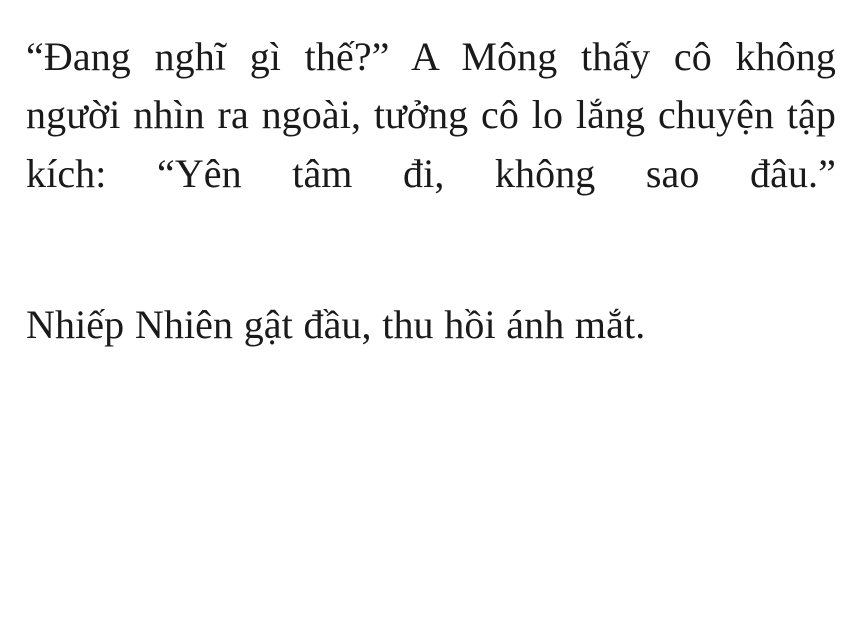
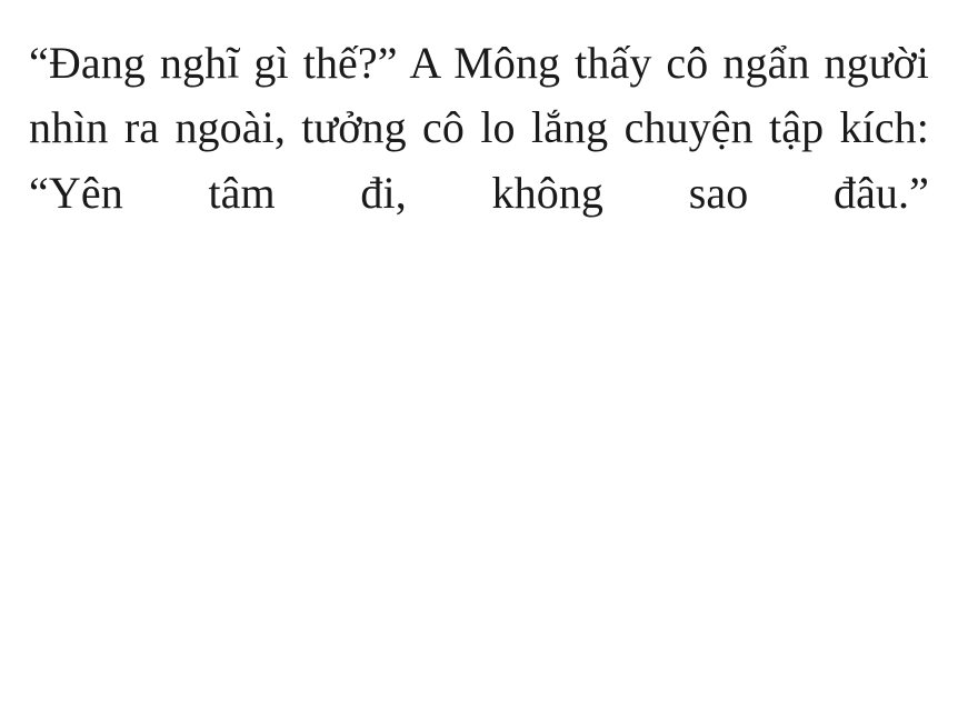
- “Đang nghĩ gì thế?” A Mông thấy cô không người nhìn ra ngoài, tưởng cô lo lắng chuyện tập kích: “Yên tâm đi, không sao đâu.”
+ “Đang nghĩ gì thế?” A Mông thấy cô ngẩn người nhìn ra ngoài, tưởng cô lo lắng chuyện tập kích: “Yên tâm đi, không sao đâu.”
- Nhiếp Nhiên gật đầu, thu hồi ánh mắt.
